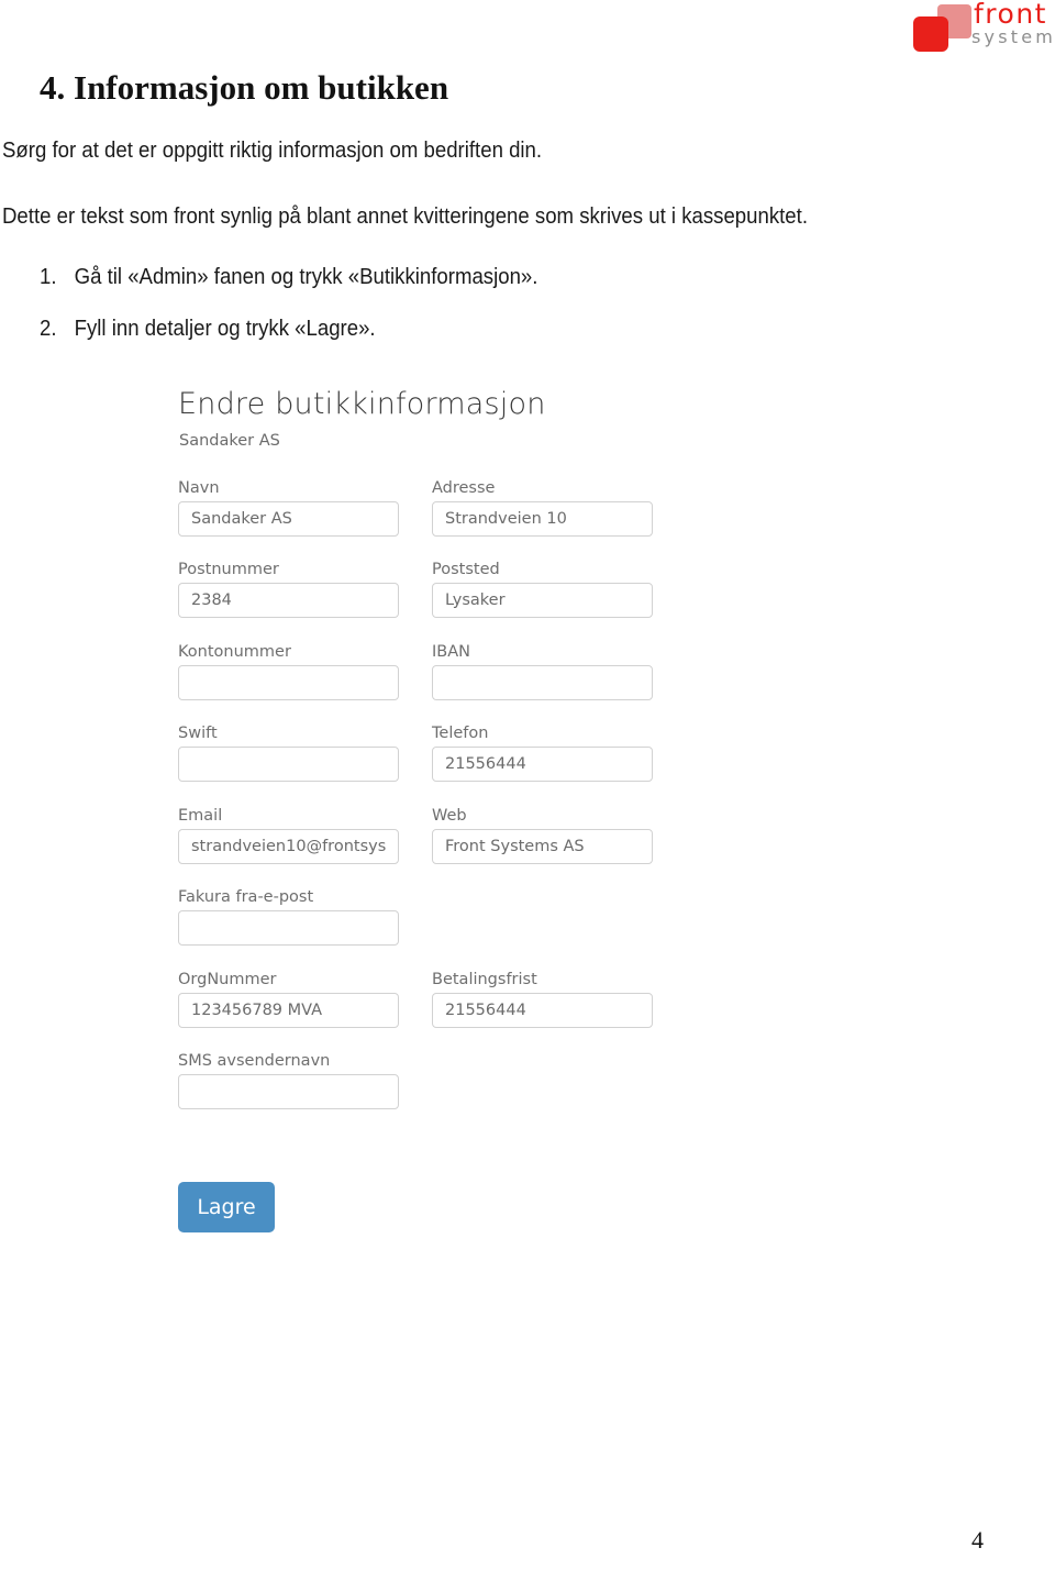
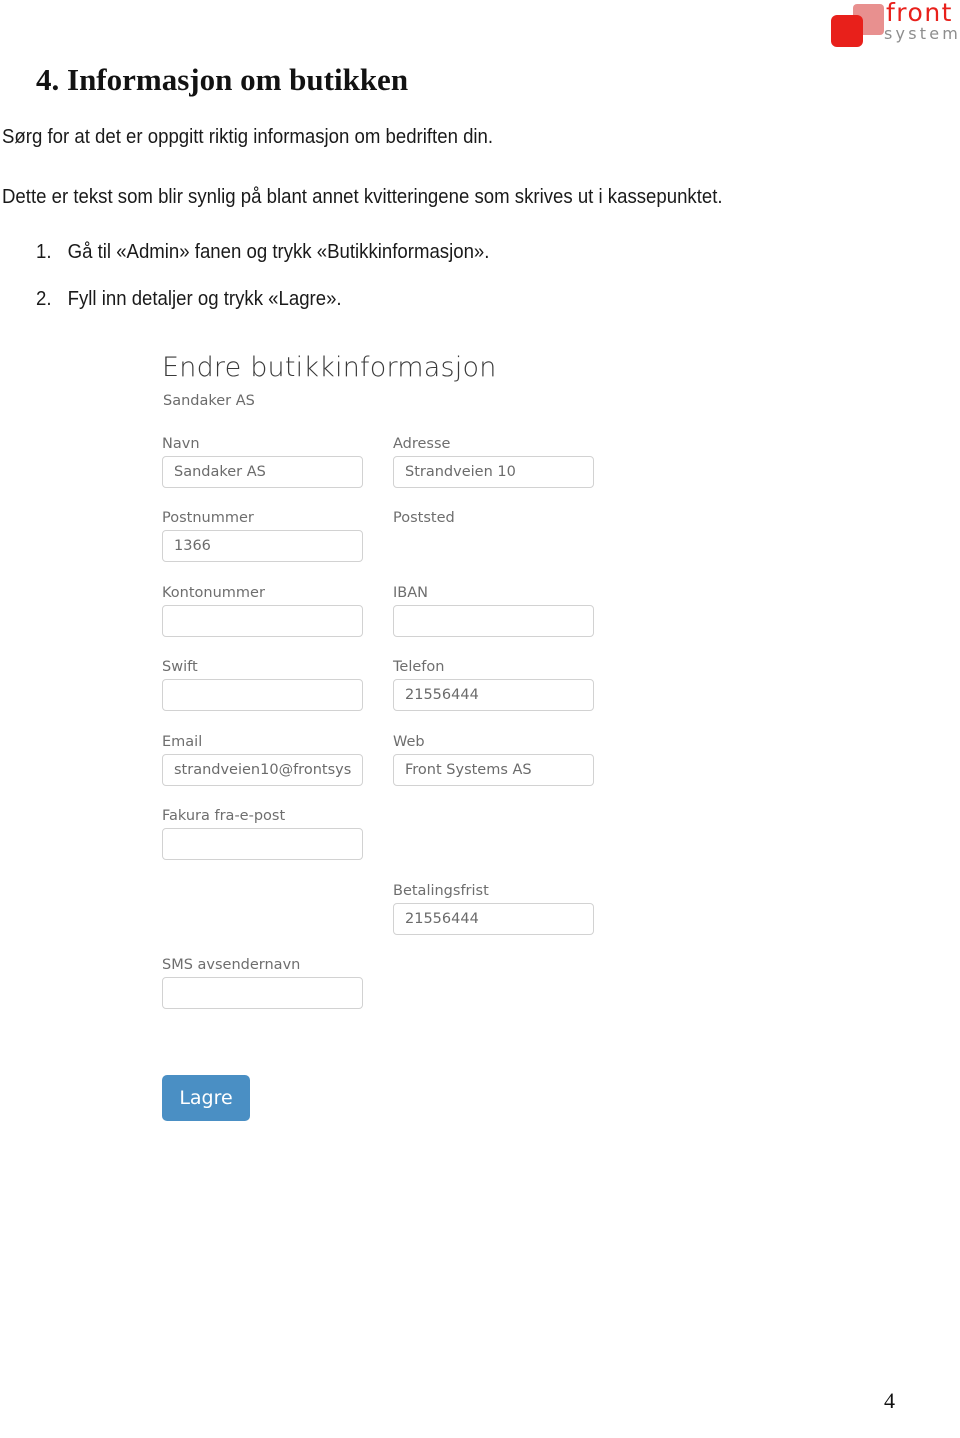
  front
  system
  4. Informasjon om butikken
  Sørg for at det er oppgitt riktig informasjon om bedriften din.
- Dette er tekst som front synlig på blant annet kvitteringene som skrives ut i kassepunktet.
+ Dette er tekst som blir synlig på blant annet kvitteringene som skrives ut i kassepunktet.
  1. Gå til «Admin» fanen og trykk «Butikkinformasjon».
  2. Fyll inn detaljer og trykk «Lagre».
  Endre butikkinformasjon
  Sandaker AS
  Navn
  Sandaker AS
  Adresse
  Strandveien 10
  Postnummer
- 2384
+ 1366
  Poststed
- Lysaker
  Kontonummer
  IBAN
  Swift
  Telefon
  21556444
  Email
  strandveien10@frontsys
  Web
  Front Systems AS
  Fakura fra-e-post
- OrgNummer
- 123456789 MVA
  Betalingsfrist
  21556444
  SMS avsendernavn
  Lagre
  4
